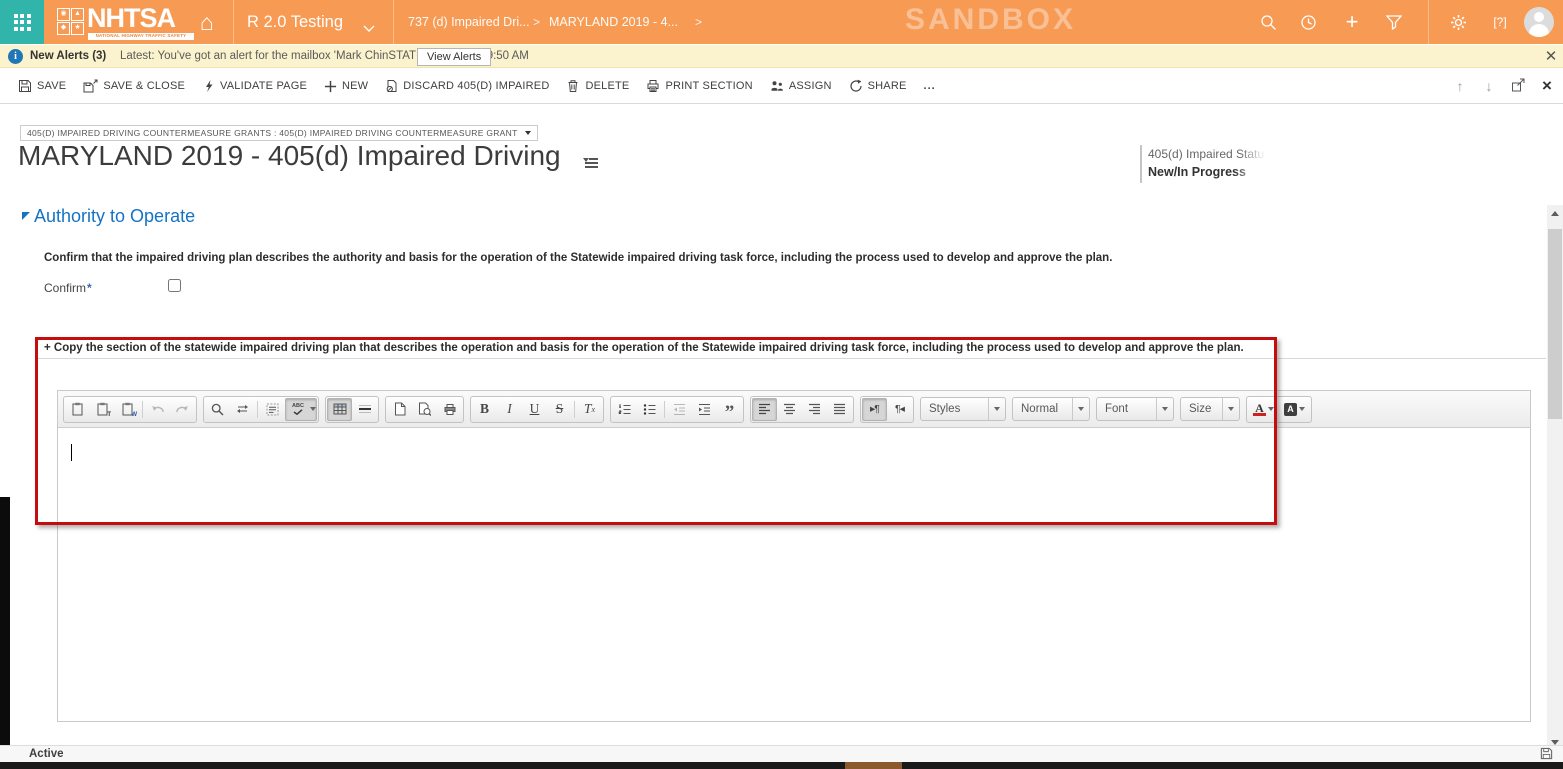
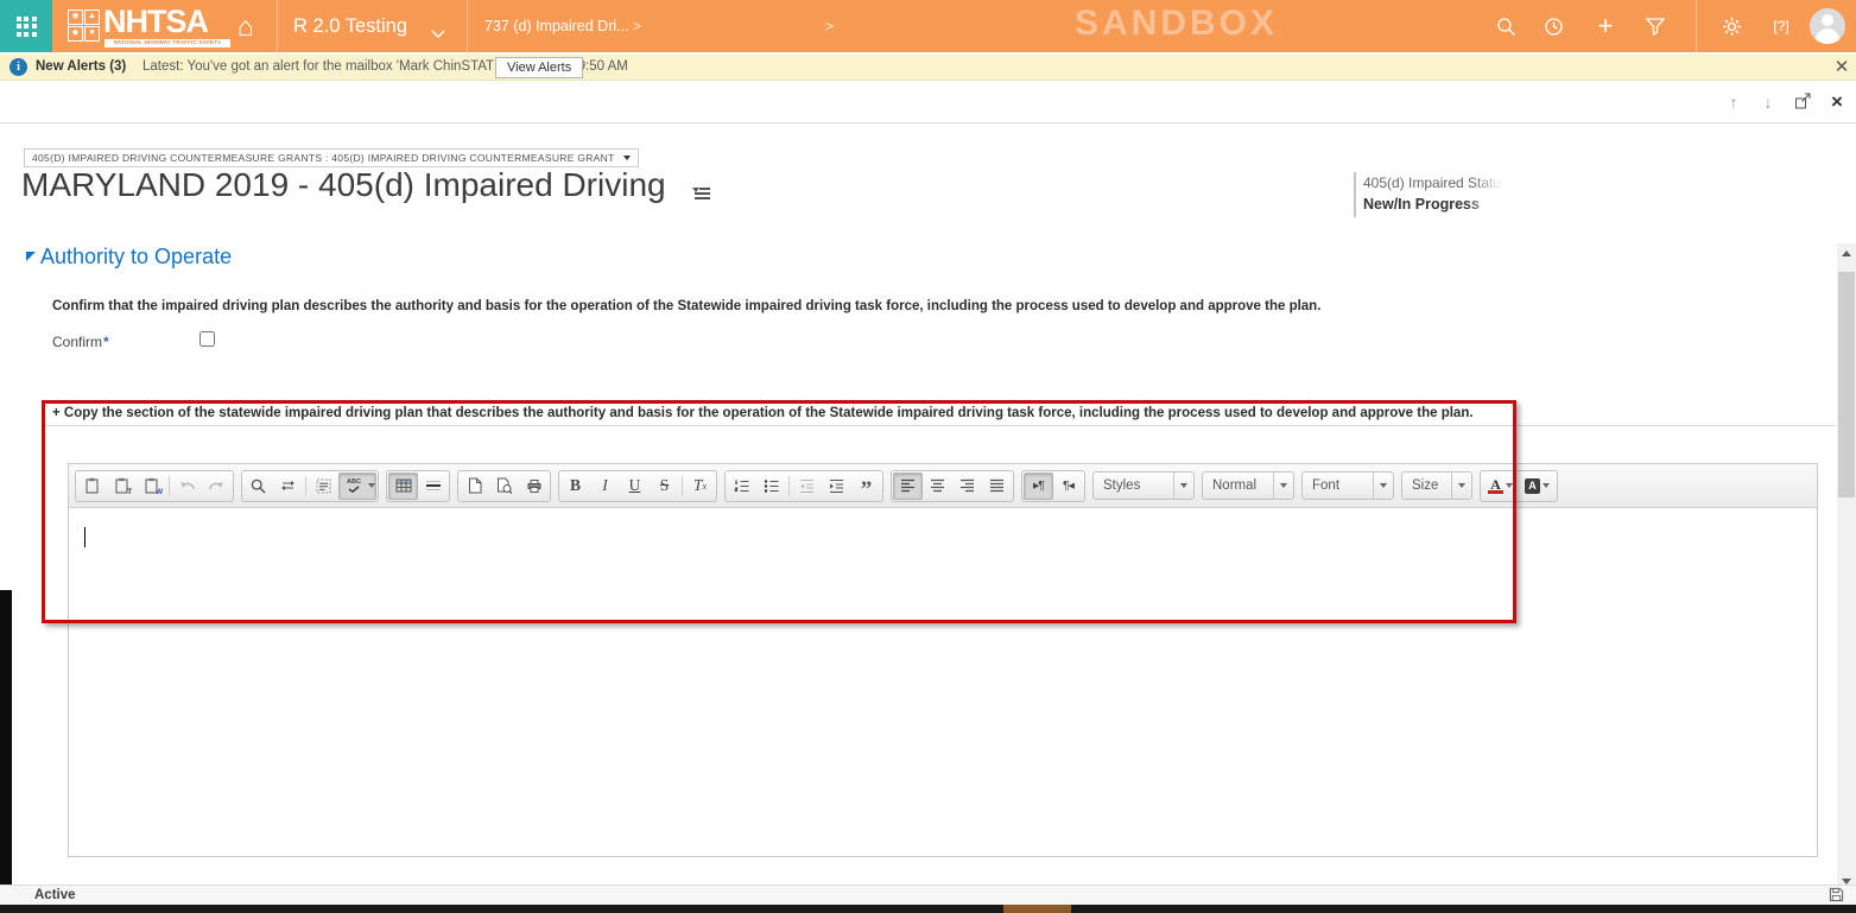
  NHTSA
  ⌂
  R 2.0 Testing
  737 (d) Impaired Dri...
  >
- MARYLAND 2019 - 4...
  >
  SANDBOX
  +
  [?]
  i
  New Alerts (3)
  Latest: You've got an alert for the mailbox 'Mark ChinSTAT:50 AM
  View Alerts
  ✕
- SAVE
- SAVE & CLOSE
- VALIDATE PAGE
- NEW
- DISCARD 405(D) IMPAIRED
- DELETE
- PRINT SECTION
- ASSIGN
- SHARE
- ...
  ↑
  ↓
  ×
  405(D) IMPAIRED DRIVING COUNTERMEASURE GRANTS : 405(D) IMPAIRED DRIVING COUNTERMEASURE GRANT
  MARYLAND 2019 - 405(d) Impaired Driving
  405(d) Impaired Statu
  New/In Progress
  Authority to Operate
  Confirm that the impaired driving plan describes the authority and basis for the operation of the Statewide impaired driving task force, including the process used to develop and approve the plan.
  Confirm*
- + Copy the section of the statewide impaired driving plan that describes the operation and basis for the operation of the Statewide impaired driving task force, including the process used to develop and approve the plan.
+ + Copy the section of the statewide impaired driving plan that describes the authority and basis for the operation of the Statewide impaired driving task force, including the process used to develop and approve the plan.
  B
  I
  U
  S
  T
  x
  ”
  ▸¶
  ¶◂
  Styles
  Normal
  Font
  Size
  A
  A
  Active
